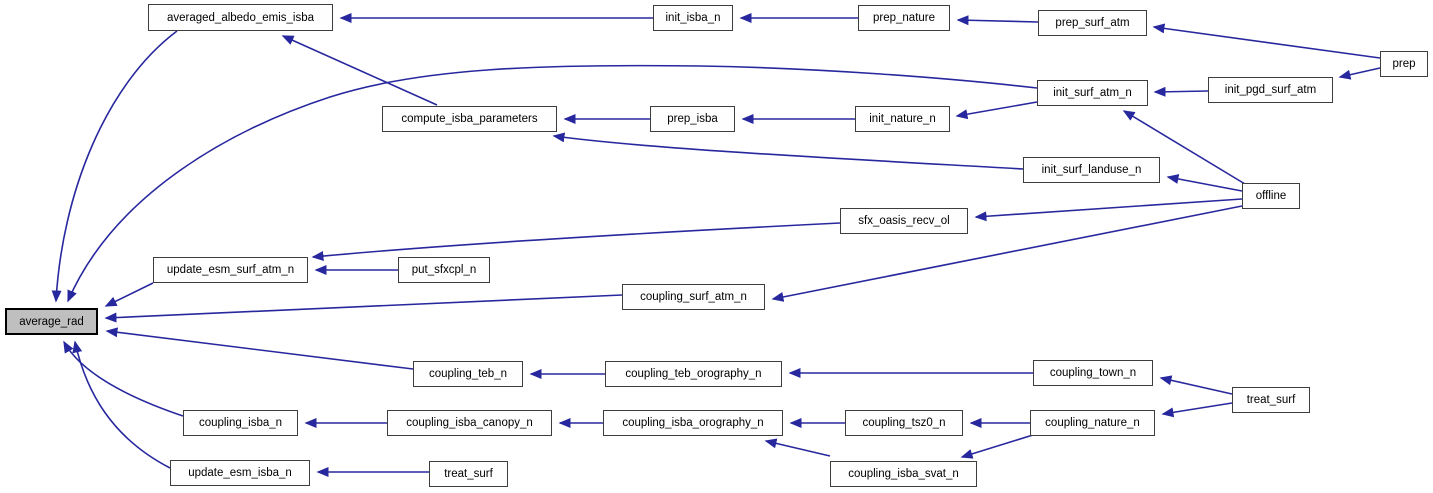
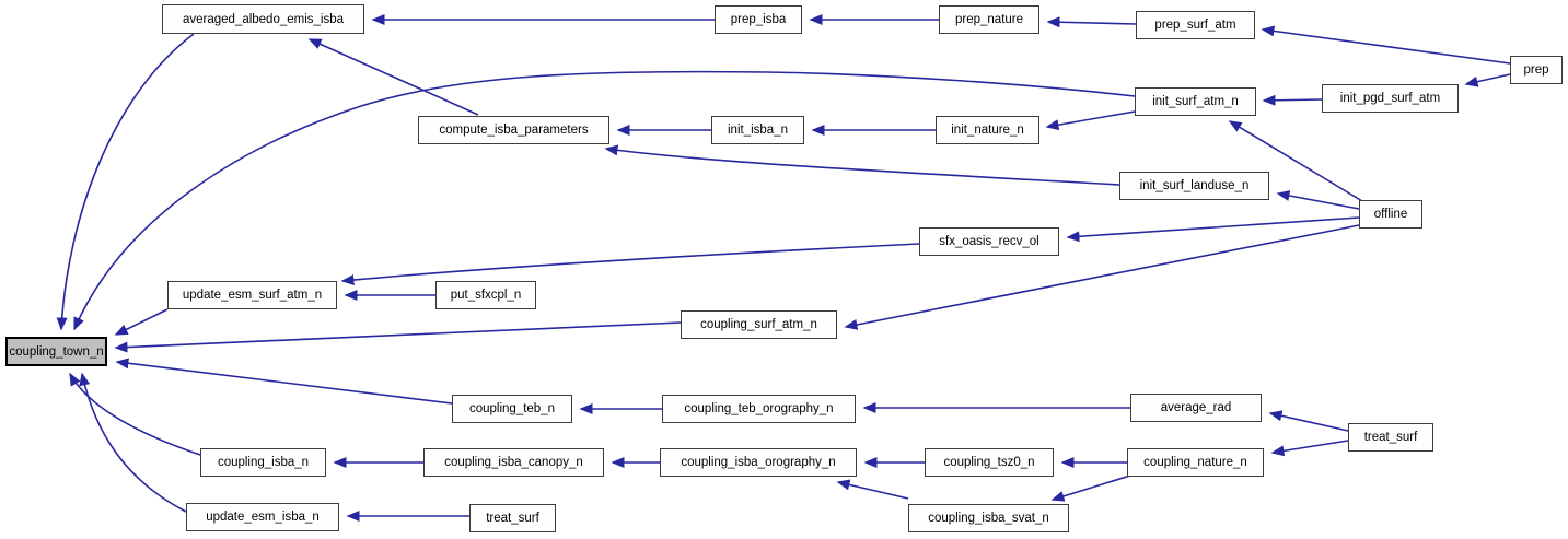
  averaged_albedo_emis_isba
- init_isba_n
+ prep_isba
  prep_nature
  prep_surf_atm
  prep
  init_surf_atm_n
  init_pgd_surf_atm
  compute_isba_parameters
- prep_isba
+ init_isba_n
  init_nature_n
  init_surf_landuse_n
  offline
  sfx_oasis_recv_ol
  update_esm_surf_atm_n
  put_sfxcpl_n
  coupling_surf_atm_n
- average_rad
+ coupling_town_n
  coupling_teb_n
  coupling_teb_orography_n
- coupling_town_n
+ average_rad
  treat_surf
  coupling_isba_n
  coupling_isba_canopy_n
  coupling_isba_orography_n
  coupling_tsz0_n
  coupling_nature_n
  update_esm_isba_n
  treat_surf
  coupling_isba_svat_n
